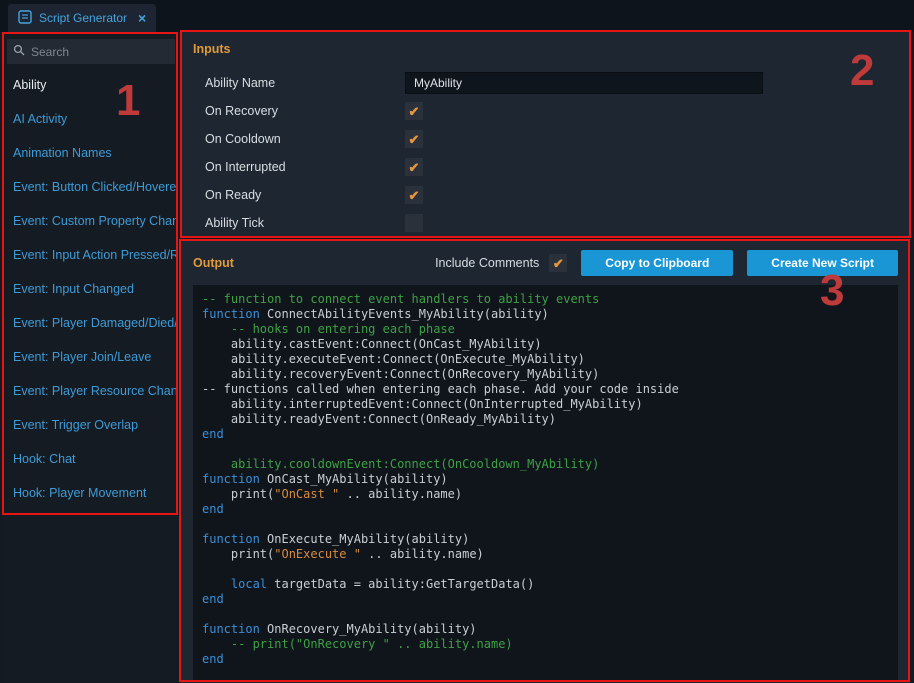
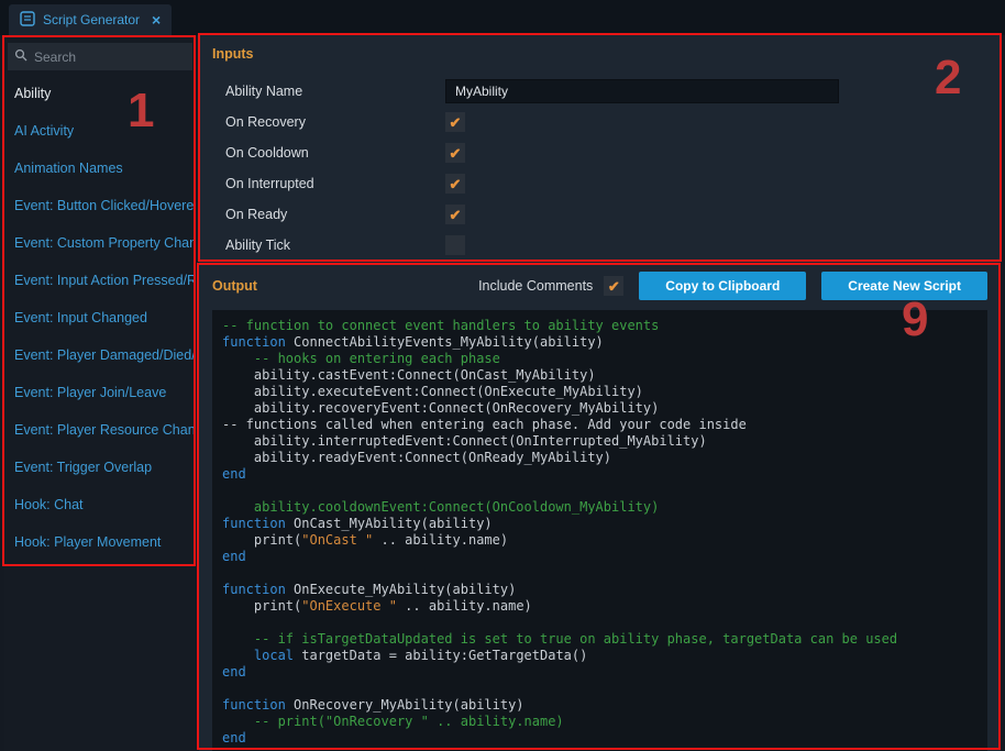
  Script Generator
  ×
  Search
  Ability
  AI Activity
  Animation Names
  Event: Button Clicked/Hovere
  Event: Custom Property Chan
  Event: Input Action Pressed/R
  Event: Input Changed
  Event: Player Damaged/Died/
  Event: Player Join/Leave
  Event: Player Resource Chan
  Event: Trigger Overlap
  Hook: Chat
  Hook: Player Movement
  Inputs
  Ability Name
  MyAbility
  On Recovery
  ✔
  On Cooldown
  ✔
  On Interrupted
  ✔
  On Ready
  ✔
  Ability Tick
  Output
  Include Comments
  ✔
  Copy to Clipboard
  Create New Script
  -- function to connect event handlers to ability events
  function ConnectAbilityEvents_MyAbility(ability)
  -- hooks on entering each phase
  ability.castEvent:Connect(OnCast_MyAbility)
  ability.executeEvent:Connect(OnExecute_MyAbility)
  ability.recoveryEvent:Connect(OnRecovery_MyAbility)
  -- functions called when entering each phase. Add your code inside
  ability.interruptedEvent:Connect(OnInterrupted_MyAbility)
  ability.readyEvent:Connect(OnReady_MyAbility)
  end
  ability.cooldownEvent:Connect(OnCooldown_MyAbility)
  function OnCast_MyAbility(ability)
  print("OnCast " .. ability.name)
  end
  function OnExecute_MyAbility(ability)
  print("OnExecute " .. ability.name)
+ -- if isTargetDataUpdated is set to true on ability phase, targetData can be used
  local targetData = ability:GetTargetData()
  end
  function OnRecovery_MyAbility(ability)
  -- print("OnRecovery " .. ability.name)
  end
  1
  2
- 3
+ 9
